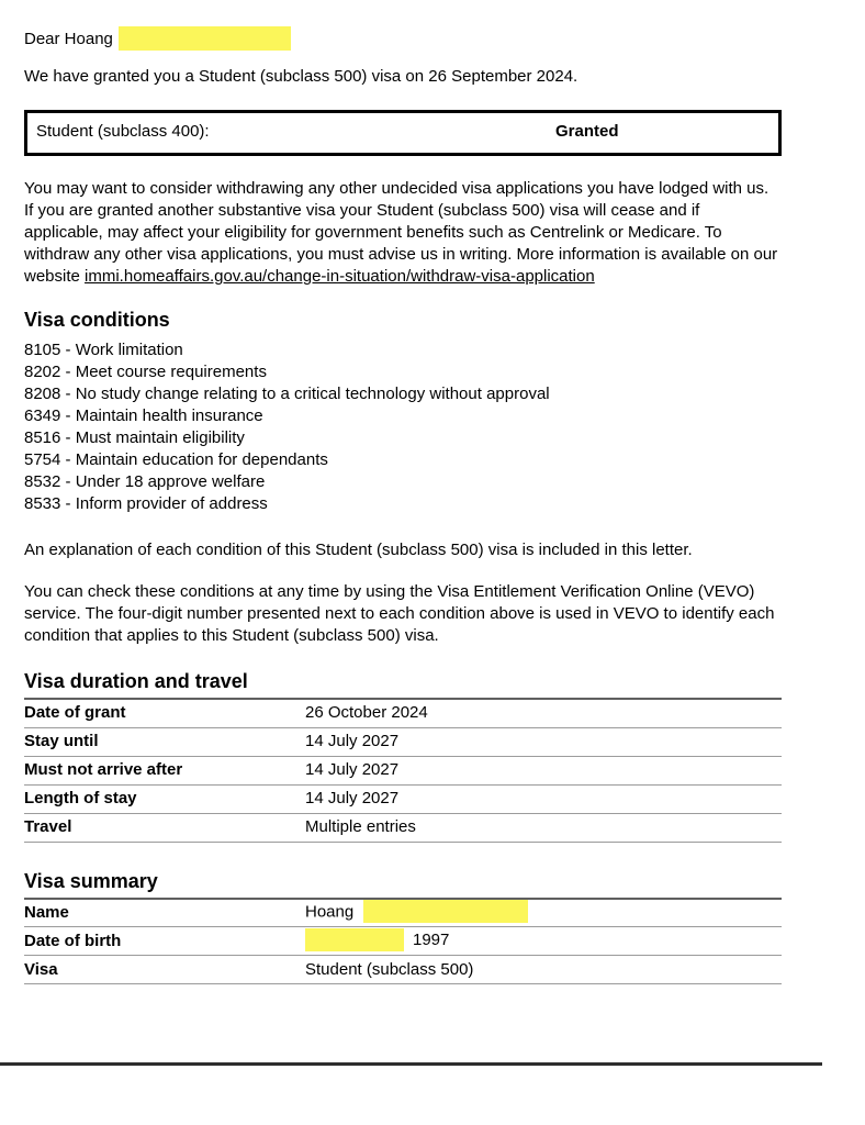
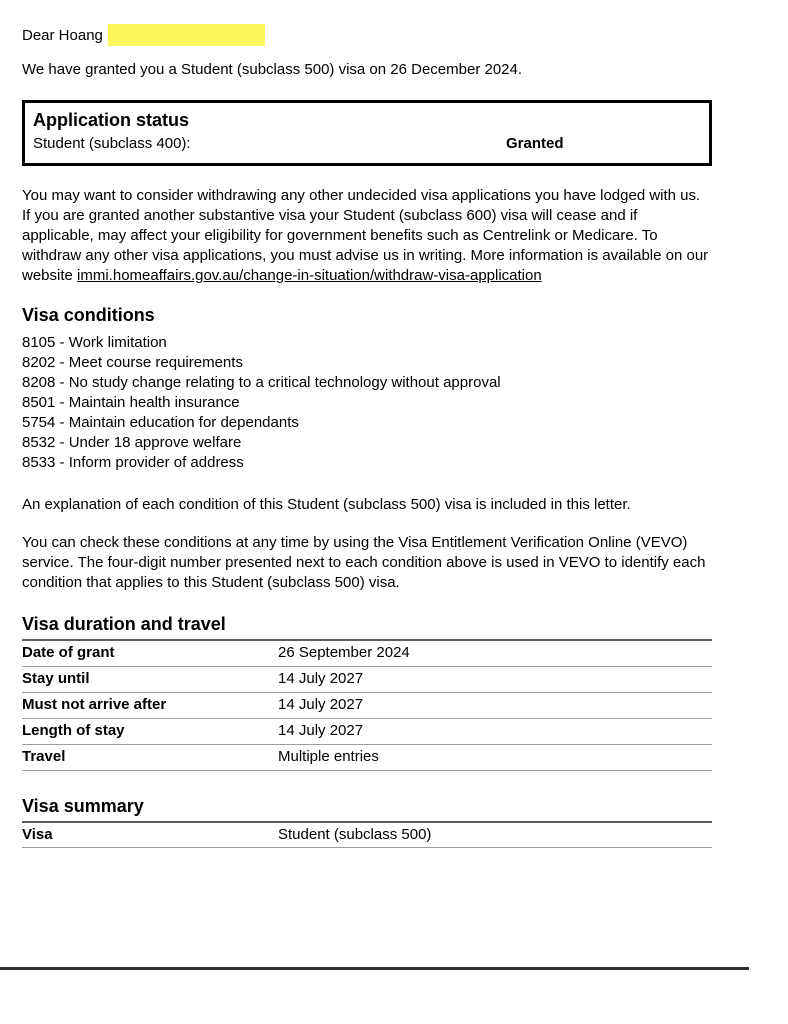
  Dear Hoang
- We have granted you a Student (subclass 500) visa on 26 September 2024.
+ We have granted you a Student (subclass 500) visa on 26 December 2024.
+ Application status
  Student (subclass 400):
  Granted
- You may want to consider withdrawing any other undecided visa applications you have lodged with us. If you are granted another substantive visa your Student (subclass 500) visa will cease and if applicable, may affect your eligibility for government benefits such as Centrelink or Medicare. To withdraw any other visa applications, you must advise us in writing. More information is available on our website immi.homeaffairs.gov.au/change-in-situation/withdraw-visa-application
+ You may want to consider withdrawing any other undecided visa applications you have lodged with us. If you are granted another substantive visa your Student (subclass 600) visa will cease and if applicable, may affect your eligibility for government benefits such as Centrelink or Medicare. To withdraw any other visa applications, you must advise us in writing. More information is available on our website immi.homeaffairs.gov.au/change-in-situation/withdraw-visa-application
  Visa conditions
  8105 - Work limitation
  8202 - Meet course requirements
  8208 - No study change relating to a critical technology without approval
- 6349 - Maintain health insurance
+ 8501 - Maintain health insurance
- 8516 - Must maintain eligibility
  5754 - Maintain education for dependants
  8532 - Under 18 approve welfare
  8533 - Inform provider of address
  An explanation of each condition of this Student (subclass 500) visa is included in this letter.
  You can check these conditions at any time by using the Visa Entitlement Verification Online (VEVO) service. The four-digit number presented next to each condition above is used in VEVO to identify each condition that applies to this Student (subclass 500) visa.
  Visa duration and travel
- Date of grant	26 October 2024
+ Date of grant	26 September 2024
  Stay until	14 July 2027
  Must not arrive after	14 July 2027
  Length of stay	14 July 2027
  Travel	Multiple entries
  Visa summary
- Name	Hoang
- Date of birth	1997
  Visa	Student (subclass 500)
